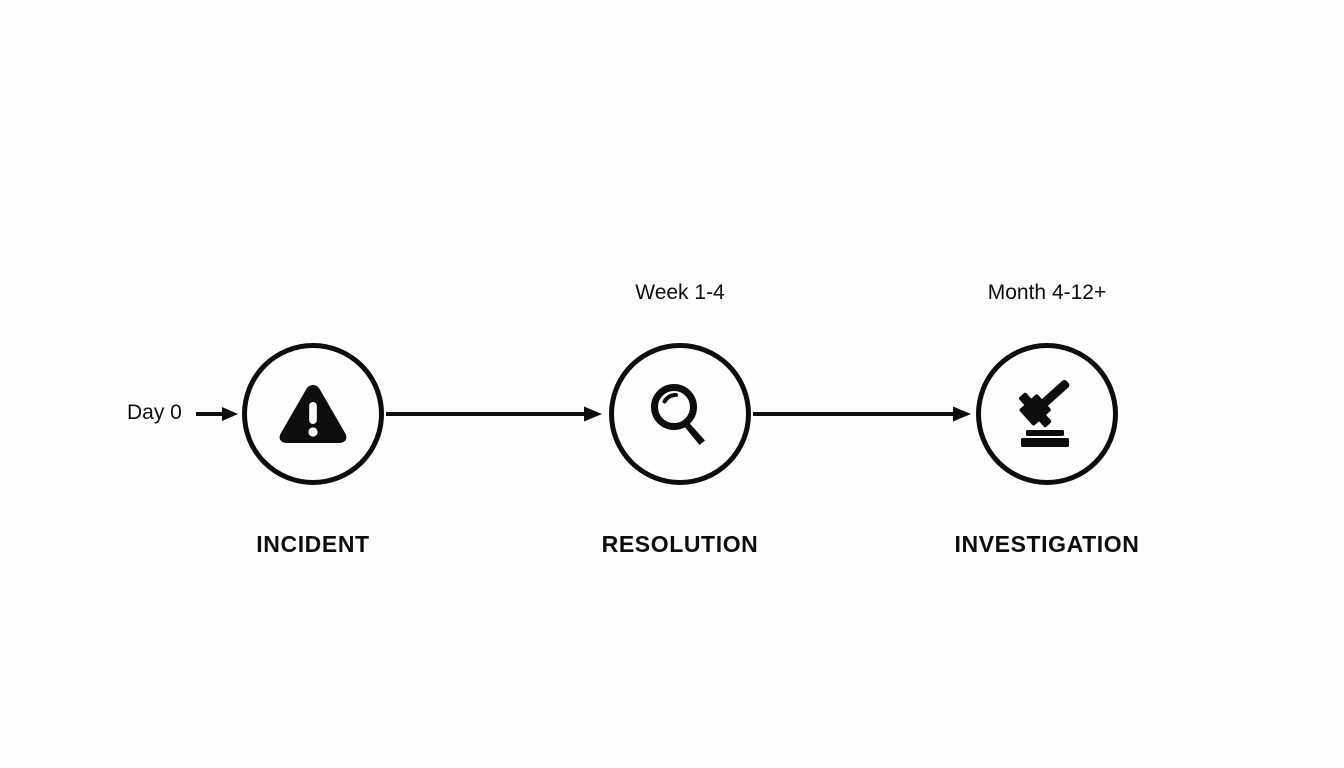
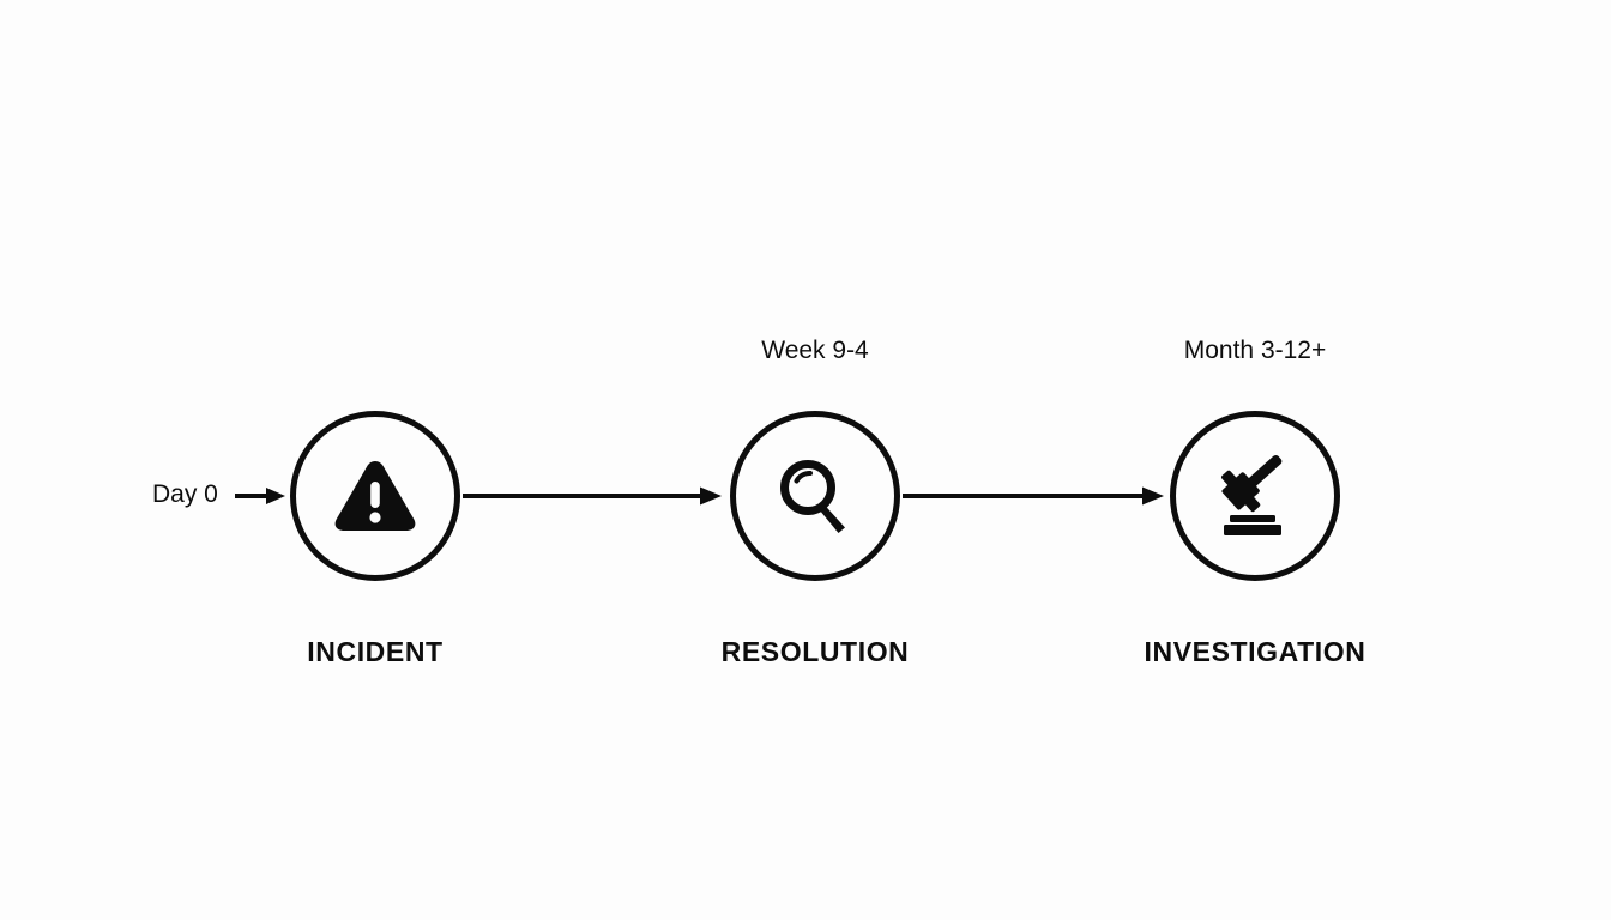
  Day 0
  INCIDENT
- Week 1-4
+ Week 9-4
  RESOLUTION
- Month 4-12+
+ Month 3-12+
  INVESTIGATION
